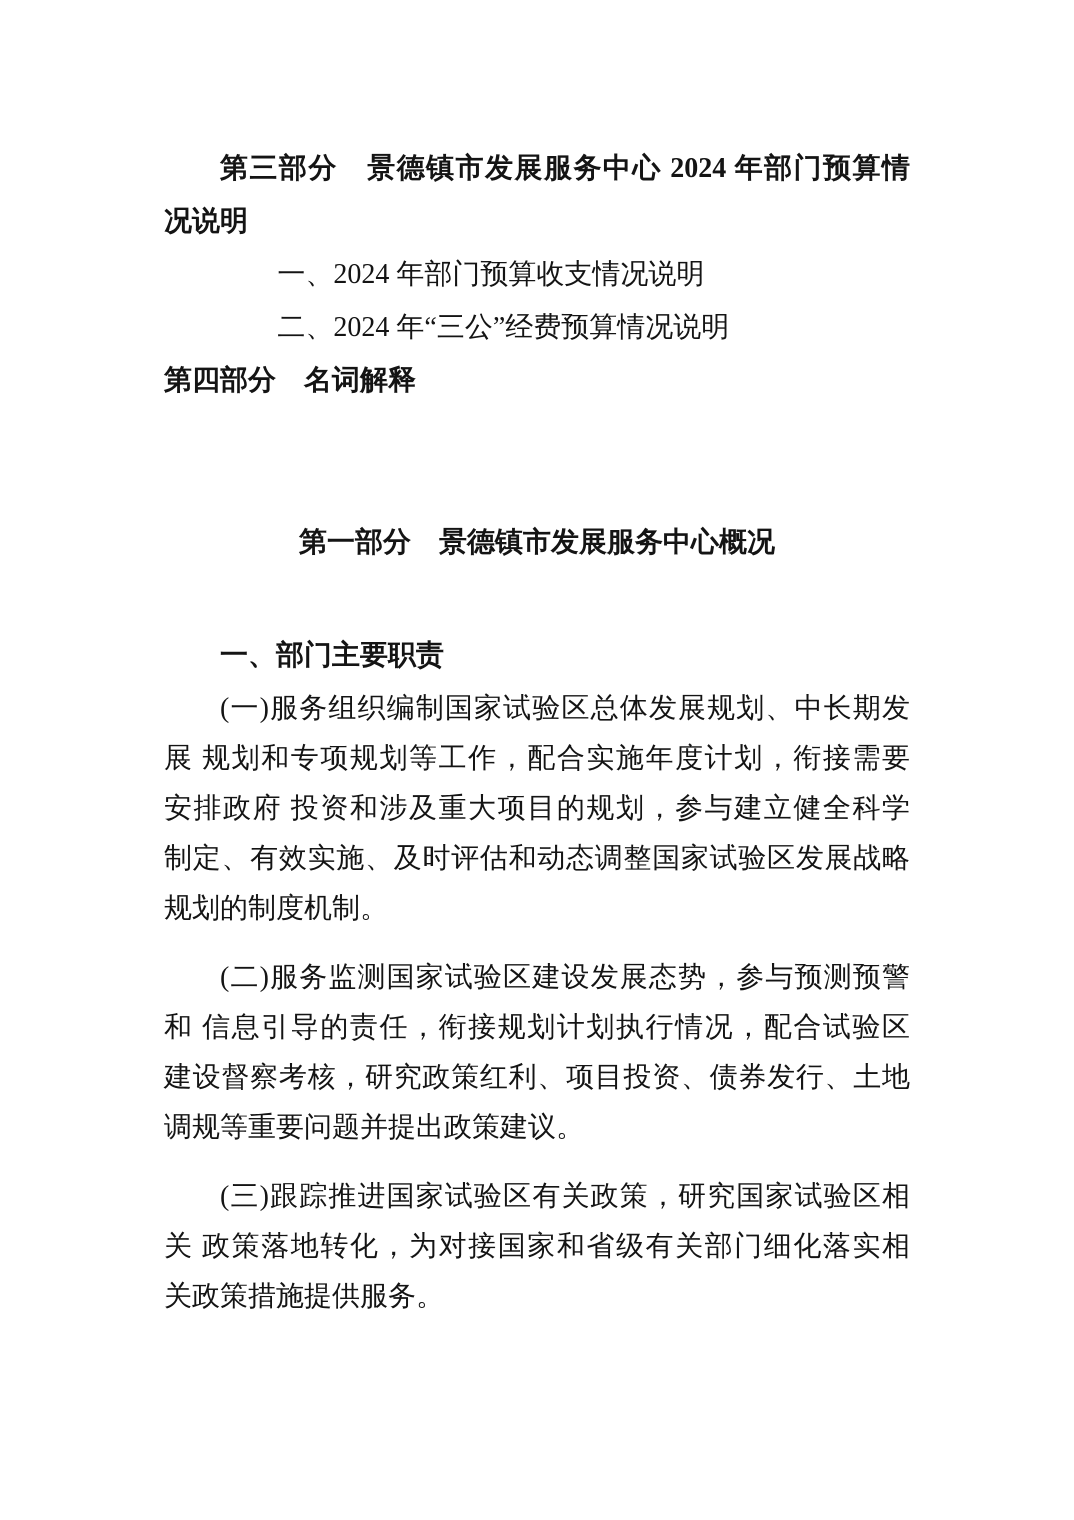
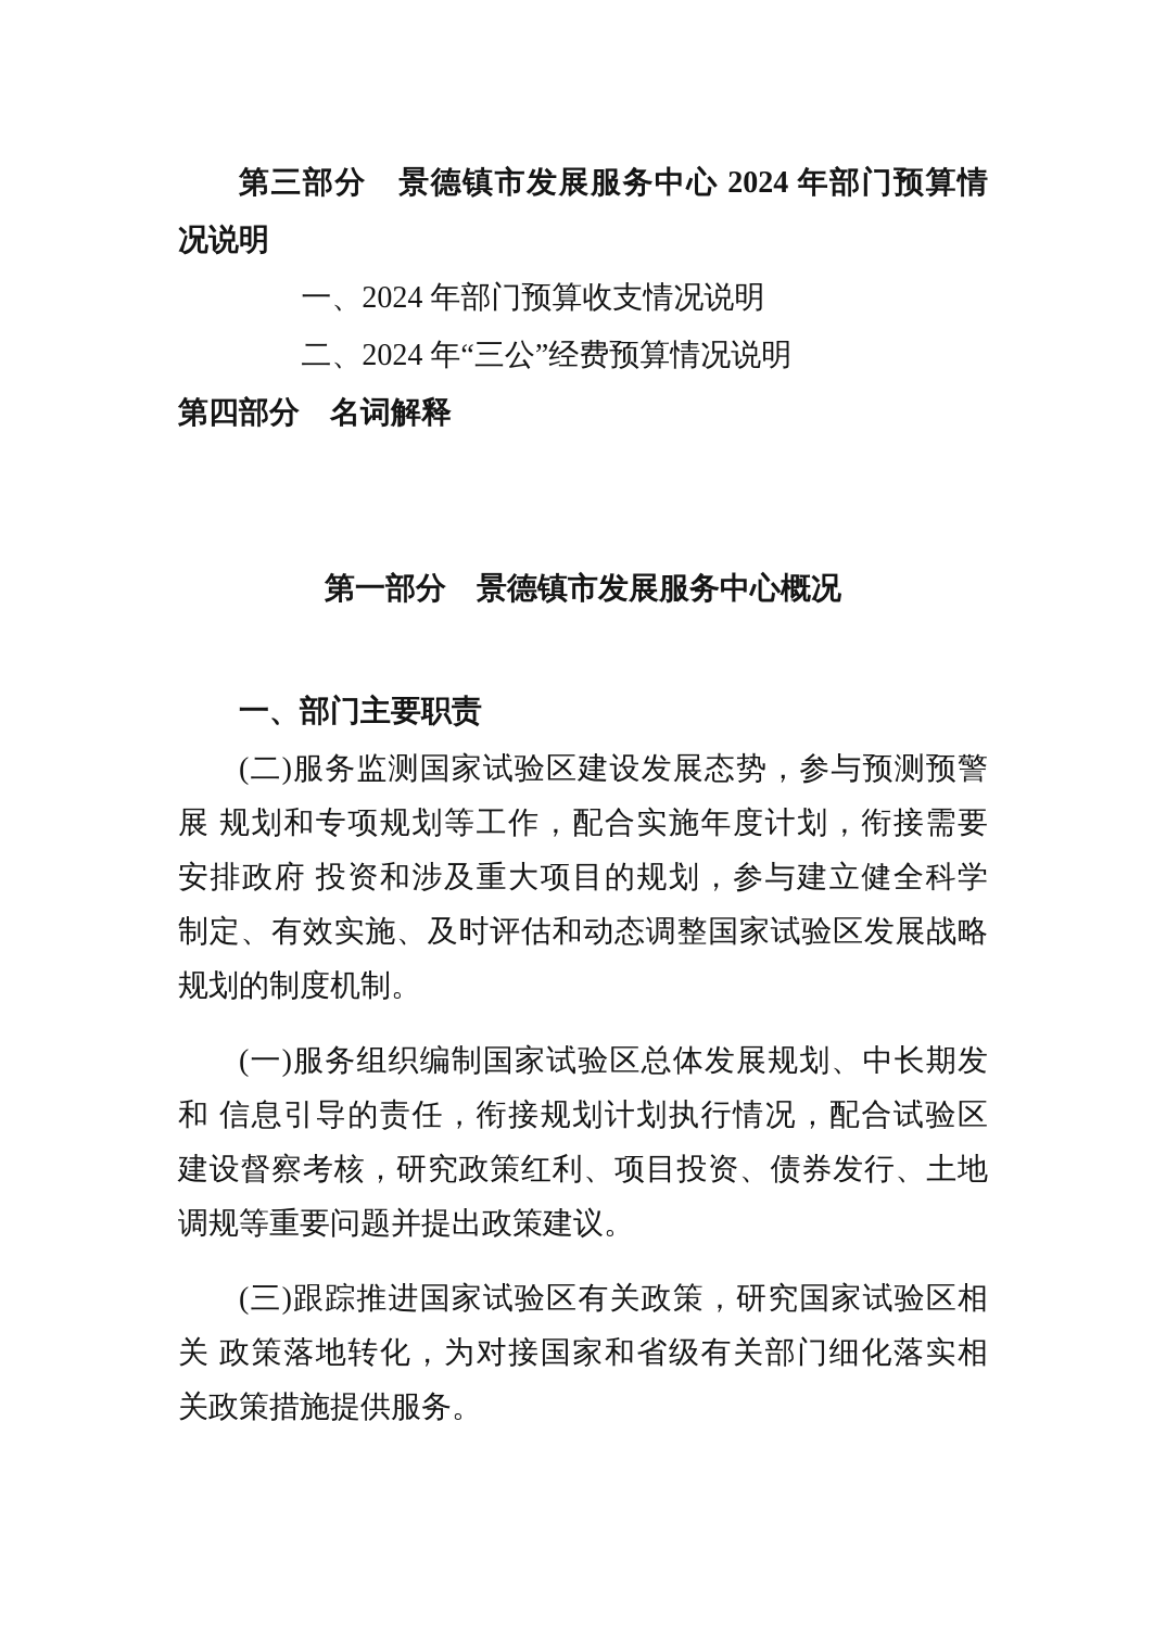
  第三部分 景德镇市发展服务中心 2024 年部门预算情
  况说明
  一、2024 年部门预算收支情况说明
  二、2024 年“三公”经费预算情况说明
  第四部分 名词解释
  第一部分 景德镇市发展服务中心概况
  一、部门主要职责
- (一)服务组织编制国家试验区总体发展规划、中长期发
+ (二)服务监测国家试验区建设发展态势，参与预测预警
  展 规划和专项规划等工作，配合实施年度计划，衔接需要
  安排政府 投资和涉及重大项目的规划，参与建立健全科学
  制定、有效实施、及时评估和动态调整国家试验区发展战略
  规划的制度机制。
- (二)服务监测国家试验区建设发展态势，参与预测预警
+ (一)服务组织编制国家试验区总体发展规划、中长期发
  和 信息引导的责任，衔接规划计划执行情况，配合试验区
  建设督察考核，研究政策红利、项目投资、债券发行、土地
  调规等重要问题并提出政策建议。
  (三)跟踪推进国家试验区有关政策，研究国家试验区相
  关 政策落地转化，为对接国家和省级有关部门细化落实相
  关政策措施提供服务。
